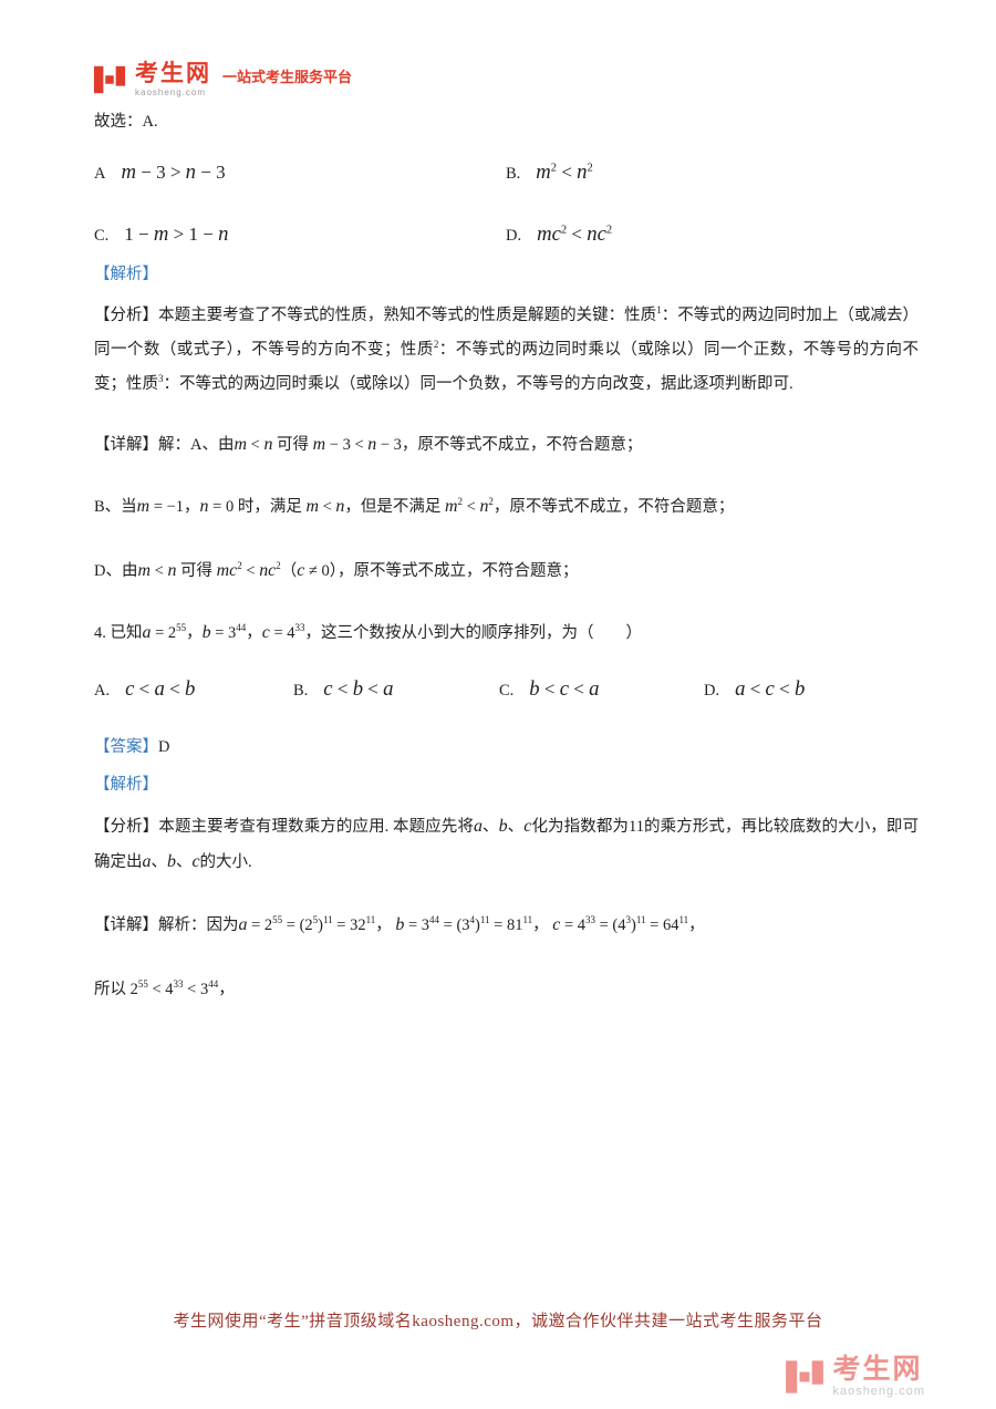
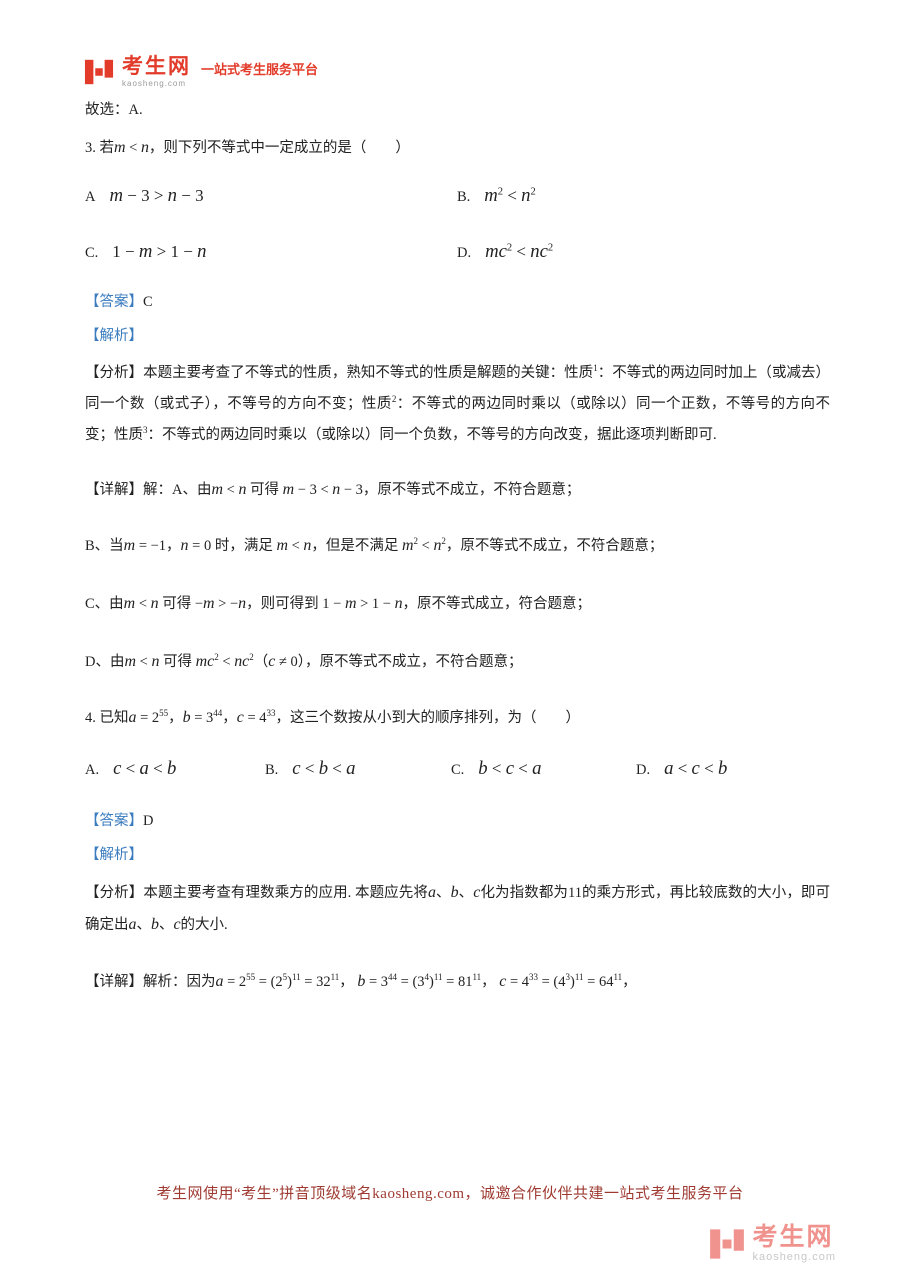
  考生网
  kaosheng.com
  一站式考生服务平台
  故选：A.
+ 3. 若m < n，则下列不等式中一定成立的是（ ）
  A
  m − 3 > n − 3
  B.
  m2 < n2
  C.
  1 − m > 1 − n
  D.
  mc2 < nc2
+ 【答案】C
  【解析】
  【分析】本题主要考查了不等式的性质，熟知不等式的性质是解题的关键：性质1：不等式的两边同时加上（或减去）同一个数（或式子），不等号的方向不变；性质2：不等式的两边同时乘以（或除以）同一个正数，不等号的方向不变；性质3：不等式的两边同时乘以（或除以）同一个负数，不等号的方向改变，据此逐项判断即可.
  【详解】解：A、由m < n 可得 m − 3 < n − 3，原不等式不成立，不符合题意；
  B、当m = −1，n = 0 时，满足 m < n，但是不满足 m2 < n2，原不等式不成立，不符合题意；
+ C、由m < n 可得 −m > −n，则可得到 1 − m > 1 − n，原不等式成立，符合题意；
  D、由m < n 可得 mc2 < nc2（c ≠ 0），原不等式不成立，不符合题意；
  4. 已知a = 255，b = 344，c = 433，这三个数按从小到大的顺序排列，为（ ）
  A.
  c < a < b
  B.
  c < b < a
  C.
  b < c < a
  D.
  a < c < b
  【答案】D
  【解析】
  【分析】本题主要考查有理数乘方的应用. 本题应先将a、b、c化为指数都为11的乘方形式，再比较底数的大小，即可确定出a、b、c的大小.
  【详解】解析：因为a = 255 = (25)11 = 3211， b = 344 = (34)11 = 8111， c = 433 = (43)11 = 6411，
- 所以 255 < 433 < 344，
  考生网使用“考生”拼音顶级域名kaosheng.com，诚邀合作伙伴共建一站式考生服务平台
  考生网
  kaosheng.com
